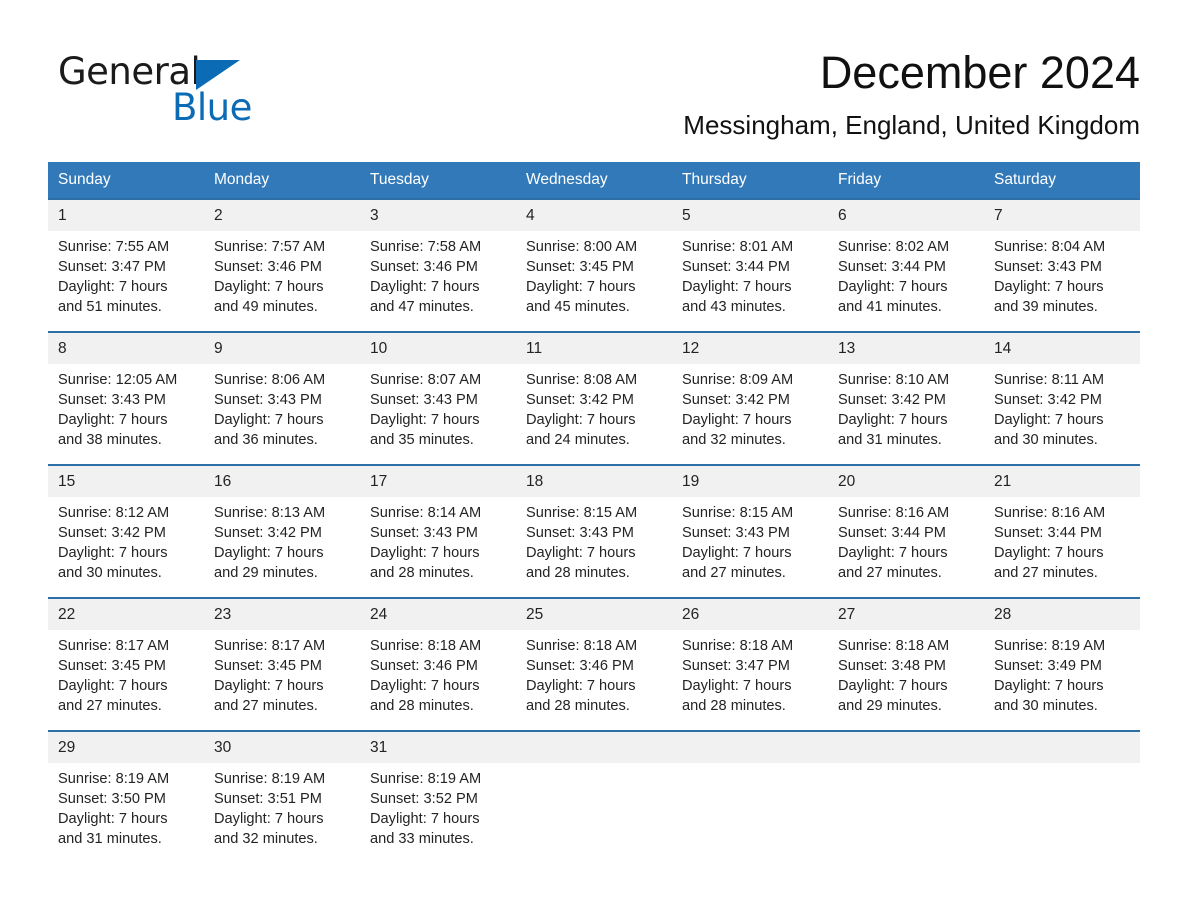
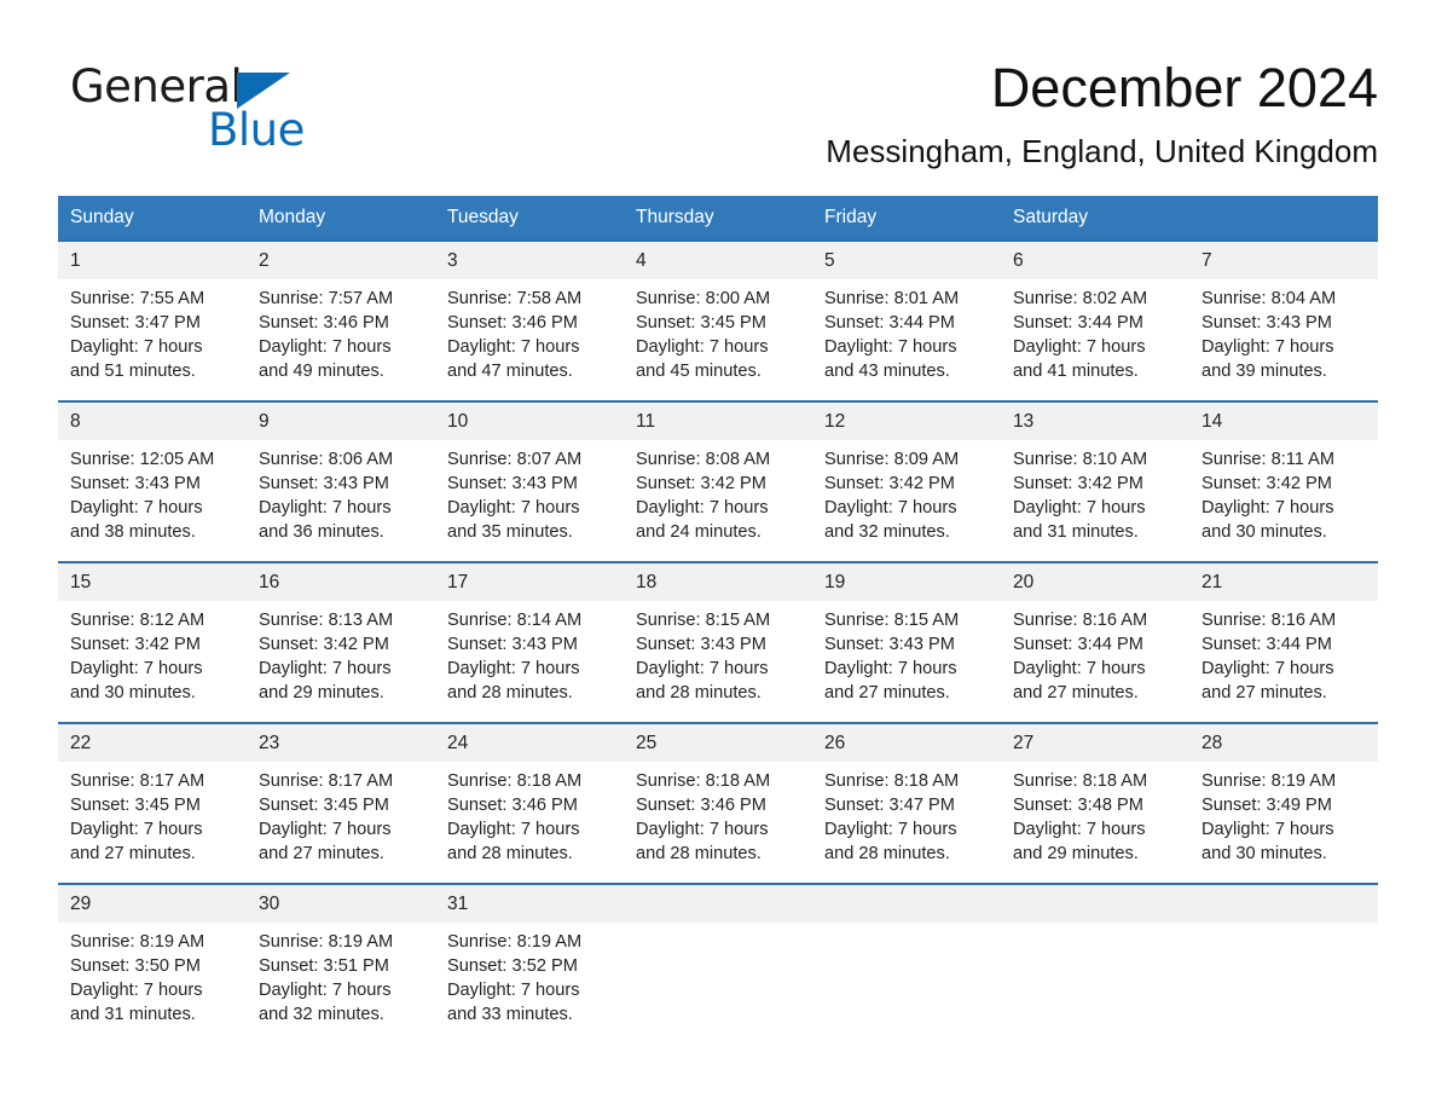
  General
  Blue
  December 2024
  Messingham, England, United Kingdom
  Sunday
  Monday
  Tuesday
- Wednesday
  Thursday
  Friday
  Saturday
  1
  2
  3
  4
  5
  6
  7
  Sunrise: 7:55 AM
  Sunset: 3:47 PM
  Daylight: 7 hours
  and 51 minutes.
  Sunrise: 7:57 AM
  Sunset: 3:46 PM
  Daylight: 7 hours
  and 49 minutes.
  Sunrise: 7:58 AM
  Sunset: 3:46 PM
  Daylight: 7 hours
  and 47 minutes.
  Sunrise: 8:00 AM
  Sunset: 3:45 PM
  Daylight: 7 hours
  and 45 minutes.
  Sunrise: 8:01 AM
  Sunset: 3:44 PM
  Daylight: 7 hours
  and 43 minutes.
  Sunrise: 8:02 AM
  Sunset: 3:44 PM
  Daylight: 7 hours
  and 41 minutes.
  Sunrise: 8:04 AM
  Sunset: 3:43 PM
  Daylight: 7 hours
  and 39 minutes.
  8
  9
  10
  11
  12
  13
  14
  Sunrise: 12:05 AM
  Sunset: 3:43 PM
  Daylight: 7 hours
  and 38 minutes.
  Sunrise: 8:06 AM
  Sunset: 3:43 PM
  Daylight: 7 hours
  and 36 minutes.
  Sunrise: 8:07 AM
  Sunset: 3:43 PM
  Daylight: 7 hours
  and 35 minutes.
  Sunrise: 8:08 AM
  Sunset: 3:42 PM
  Daylight: 7 hours
  and 24 minutes.
  Sunrise: 8:09 AM
  Sunset: 3:42 PM
  Daylight: 7 hours
  and 32 minutes.
  Sunrise: 8:10 AM
  Sunset: 3:42 PM
  Daylight: 7 hours
  and 31 minutes.
  Sunrise: 8:11 AM
  Sunset: 3:42 PM
  Daylight: 7 hours
  and 30 minutes.
  15
  16
  17
  18
  19
  20
  21
  Sunrise: 8:12 AM
  Sunset: 3:42 PM
  Daylight: 7 hours
  and 30 minutes.
  Sunrise: 8:13 AM
  Sunset: 3:42 PM
  Daylight: 7 hours
  and 29 minutes.
  Sunrise: 8:14 AM
  Sunset: 3:43 PM
  Daylight: 7 hours
  and 28 minutes.
  Sunrise: 8:15 AM
  Sunset: 3:43 PM
  Daylight: 7 hours
  and 28 minutes.
  Sunrise: 8:15 AM
  Sunset: 3:43 PM
  Daylight: 7 hours
  and 27 minutes.
  Sunrise: 8:16 AM
  Sunset: 3:44 PM
  Daylight: 7 hours
  and 27 minutes.
  Sunrise: 8:16 AM
  Sunset: 3:44 PM
  Daylight: 7 hours
  and 27 minutes.
  22
  23
  24
  25
  26
  27
  28
  Sunrise: 8:17 AM
  Sunset: 3:45 PM
  Daylight: 7 hours
  and 27 minutes.
  Sunrise: 8:17 AM
  Sunset: 3:45 PM
  Daylight: 7 hours
  and 27 minutes.
  Sunrise: 8:18 AM
  Sunset: 3:46 PM
  Daylight: 7 hours
  and 28 minutes.
  Sunrise: 8:18 AM
  Sunset: 3:46 PM
  Daylight: 7 hours
  and 28 minutes.
  Sunrise: 8:18 AM
  Sunset: 3:47 PM
  Daylight: 7 hours
  and 28 minutes.
  Sunrise: 8:18 AM
  Sunset: 3:48 PM
  Daylight: 7 hours
  and 29 minutes.
  Sunrise: 8:19 AM
  Sunset: 3:49 PM
  Daylight: 7 hours
  and 30 minutes.
  29
  30
  31
  Sunrise: 8:19 AM
  Sunset: 3:50 PM
  Daylight: 7 hours
  and 31 minutes.
  Sunrise: 8:19 AM
  Sunset: 3:51 PM
  Daylight: 7 hours
  and 32 minutes.
  Sunrise: 8:19 AM
  Sunset: 3:52 PM
  Daylight: 7 hours
  and 33 minutes.
